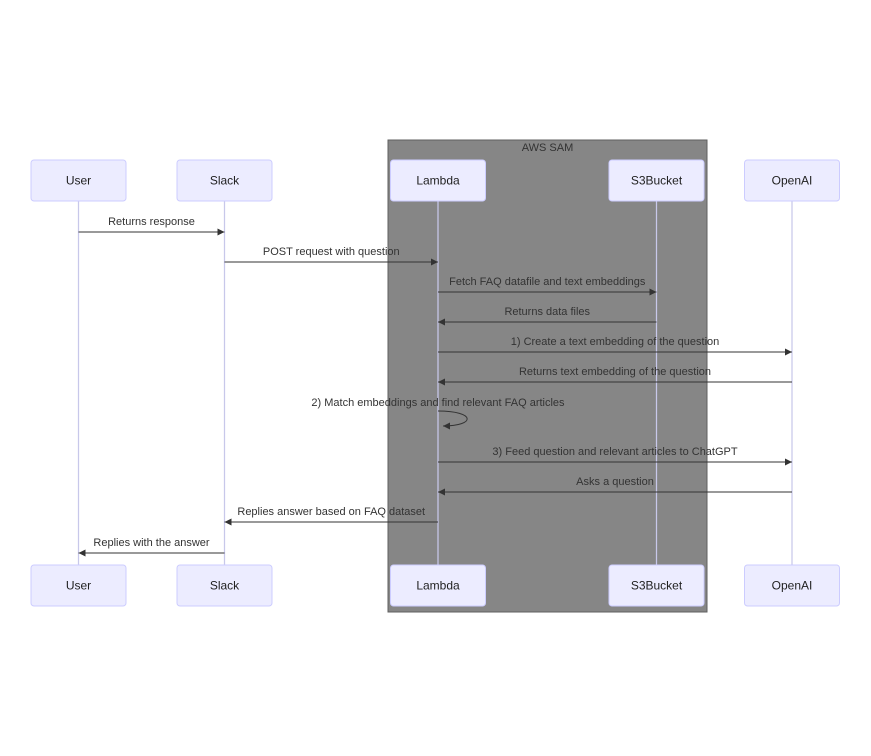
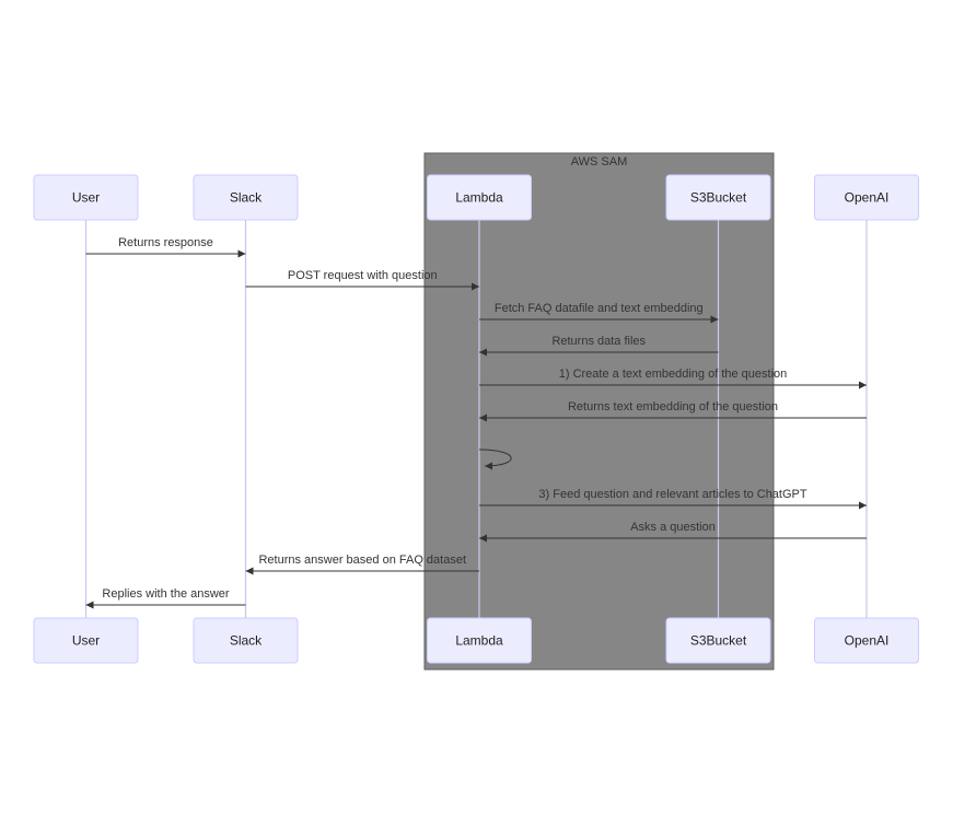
  AWS SAM
  Returns response
  POST request with question
- Fetch FAQ datafile and text embeddings
+ Fetch FAQ datafile and text embedding
  Returns data files
  1) Create a text embedding of the question
  Returns text embedding of the question
- 2) Match embeddings and find relevant FAQ articles
  3) Feed question and relevant articles to ChatGPT
  Asks a question
- Replies answer based on FAQ dataset
+ Returns answer based on FAQ dataset
  Replies with the answer
  User
  Slack
  Lambda
  S3Bucket
  OpenAI
  User
  Slack
  Lambda
  S3Bucket
  OpenAI
